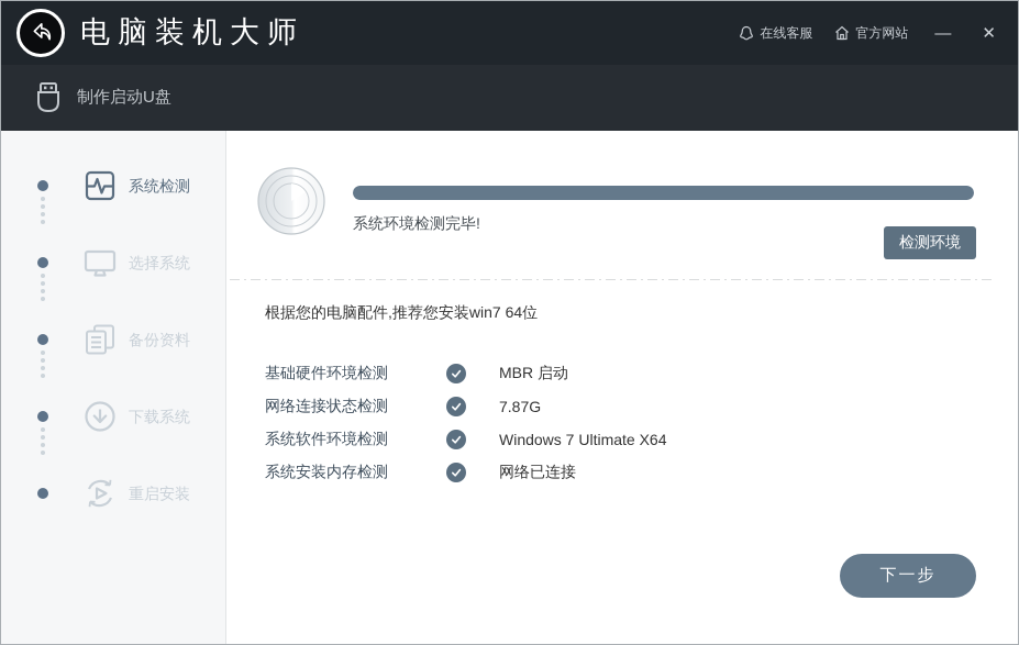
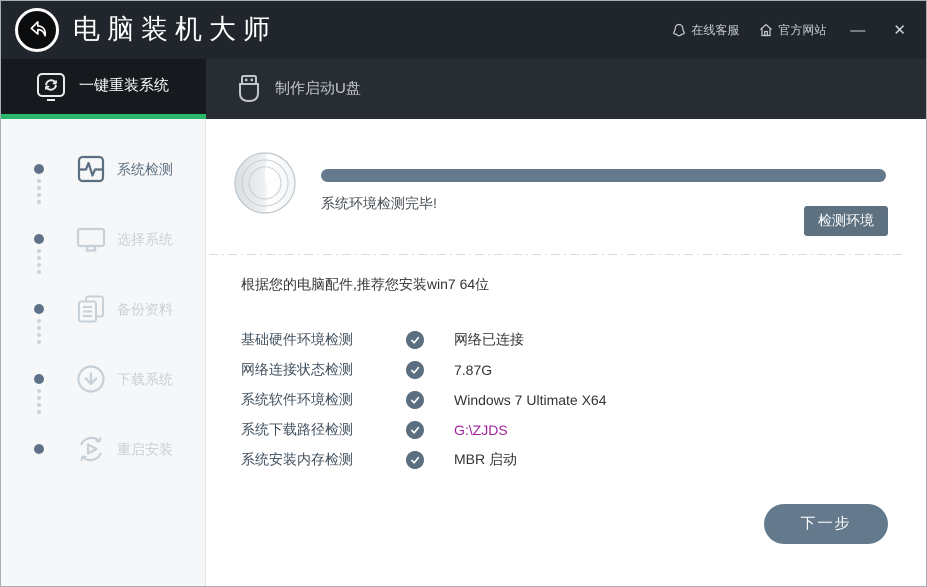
  电脑装机大师
  在线客服
  官方网站
  —
  ✕
+ 一键重装系统
  制作启动U盘
  系统检测
  选择系统
  备份资料
  下载系统
  重启安装
  系统环境检测完毕!
  检测环境
  根据您的电脑配件,推荐您安装win7 64位
  基础硬件环境检测
- MBR 启动
+ 网络已连接
  网络连接状态检测
  7.87G
  系统软件环境检测
  Windows 7 Ultimate X64
+ 系统下载路径检测
+ G:\ZJDS
  系统安装内存检测
- 网络已连接
+ MBR 启动
  下一步
